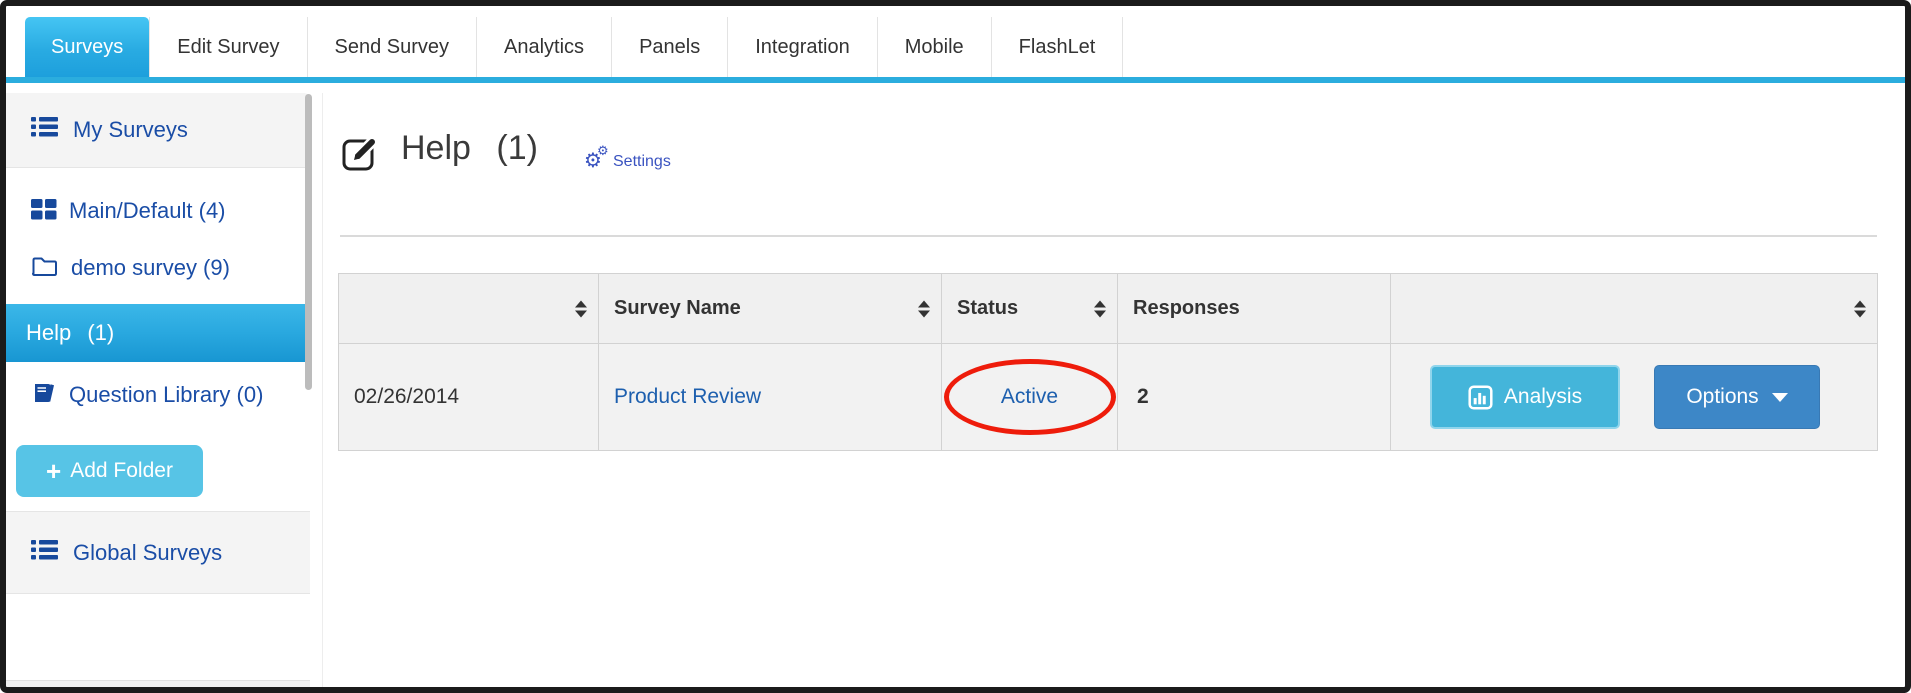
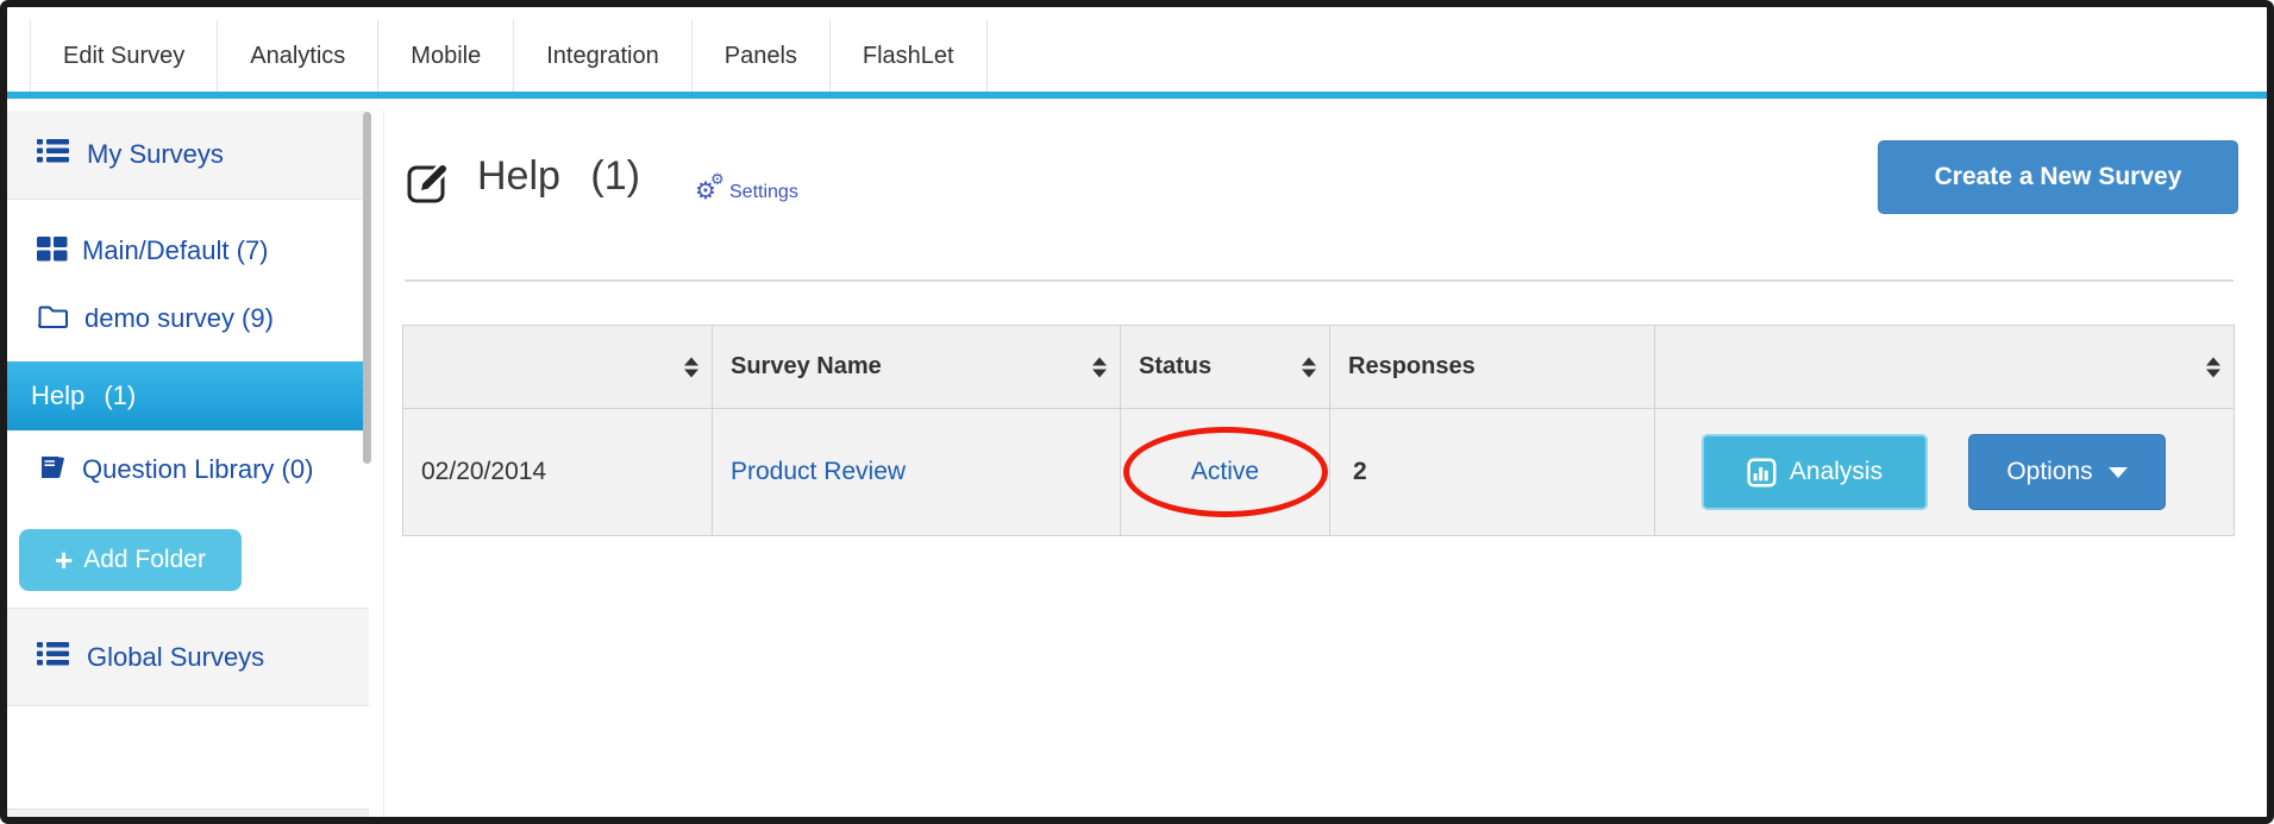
- Surveys
  Edit Survey
- Send Survey
  Analytics
- Panels
+ Mobile
  Integration
- Mobile
+ Panels
  FlashLet
  My Surveys
- Main/Default (4)
+ Main/Default (7)
  demo survey (9)
  Help (1)
  Question Library (0)
  +
  Add Folder
  Global Surveys
  Help (1)
  Settings
+ Create a New Survey
  	Survey Name	Status	Responses
- 02/26/2014	Product Review	Active	2	Analysis Options
+ 02/20/2014	Product Review	Active	2	Analysis Options
